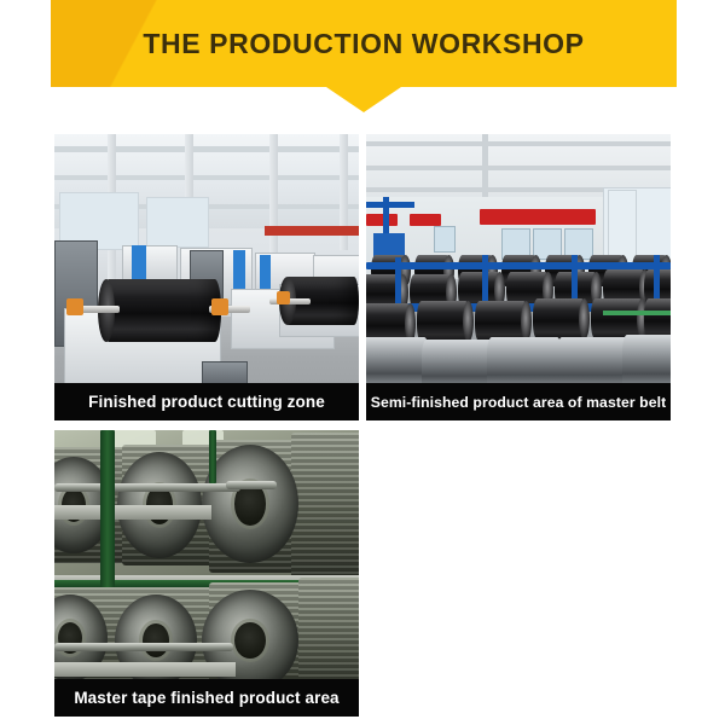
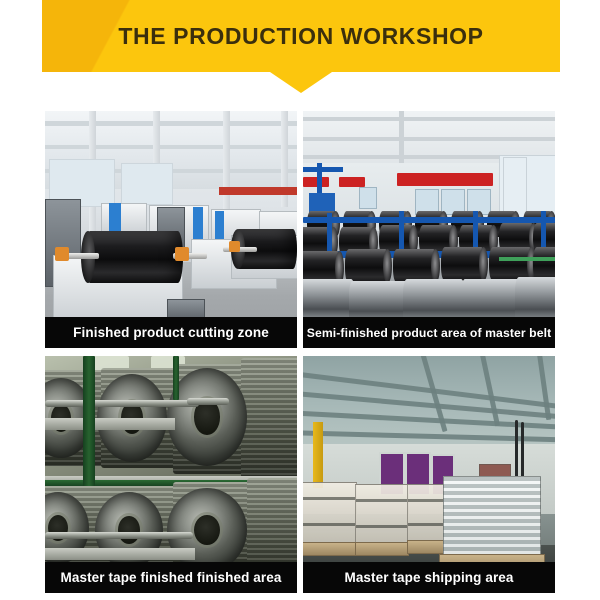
  THE PRODUCTION WORKSHOP
  Finished product cutting zone
  Semi-finished product area of master belt
- Master tape finished product area
+ Master tape finished finished area
+ Master tape shipping area
